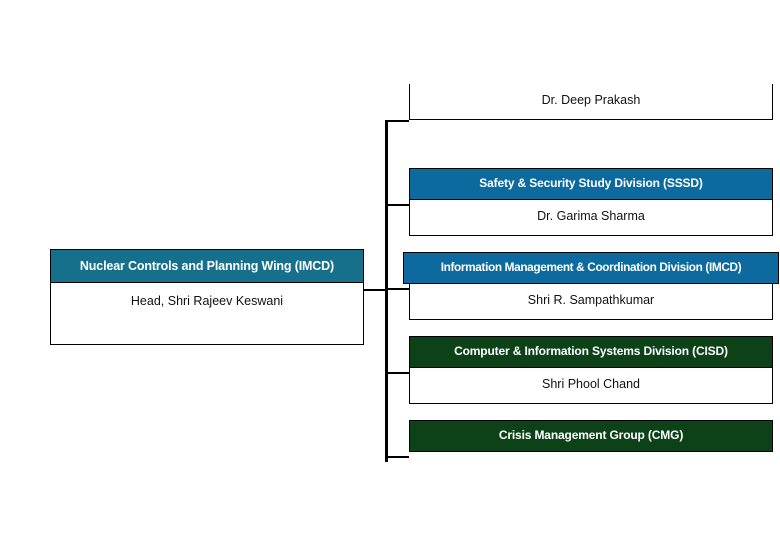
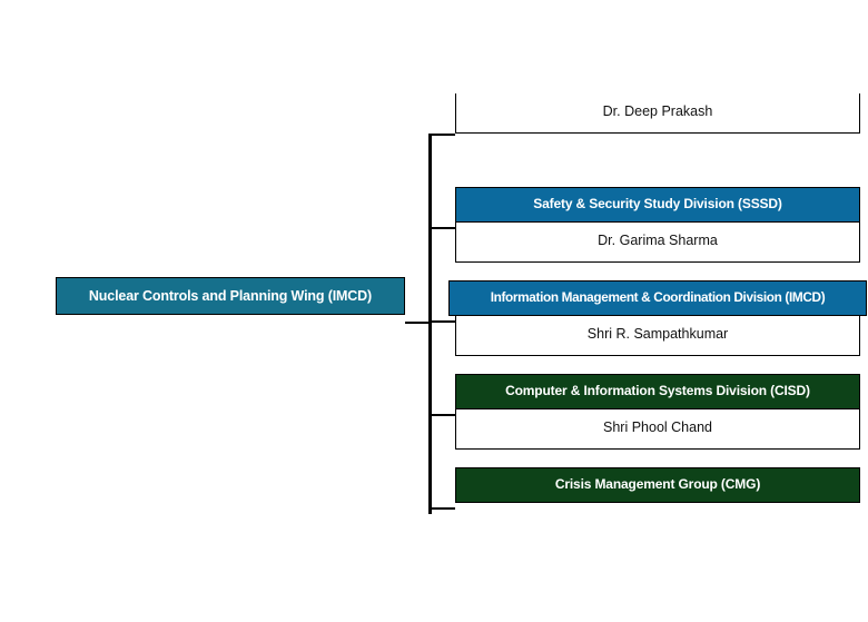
  Nuclear Controls and Planning Wing (IMCD)
- Head, Shri Rajeev Keswani
  Dr. Deep Prakash
  Safety & Security Study Division (SSSD)
  Dr. Garima Sharma
  Information Management & Coordination Division (IMCD)
  Shri R. Sampathkumar
  Computer & Information Systems Division (CISD)
  Shri Phool Chand
  Crisis Management Group (CMG)
